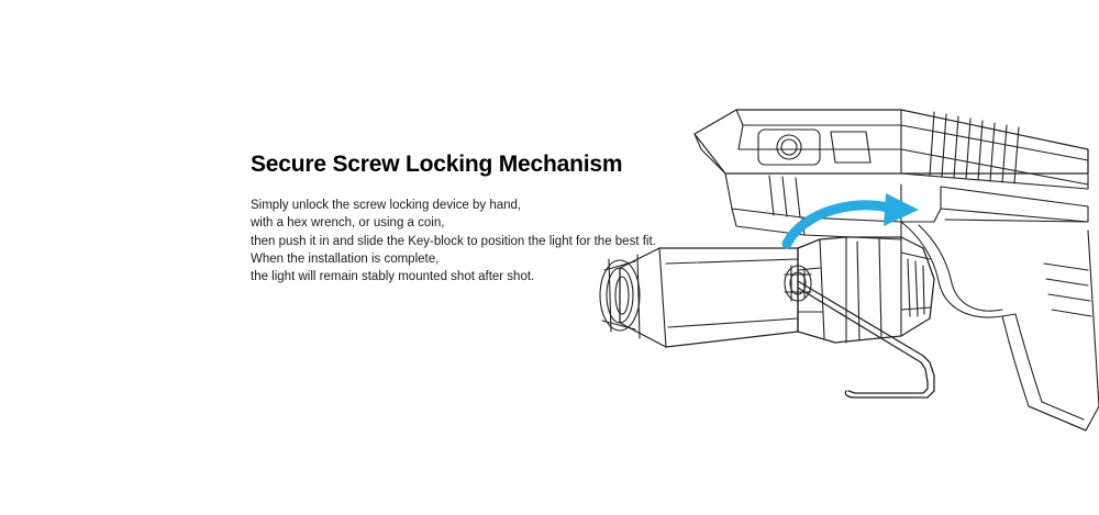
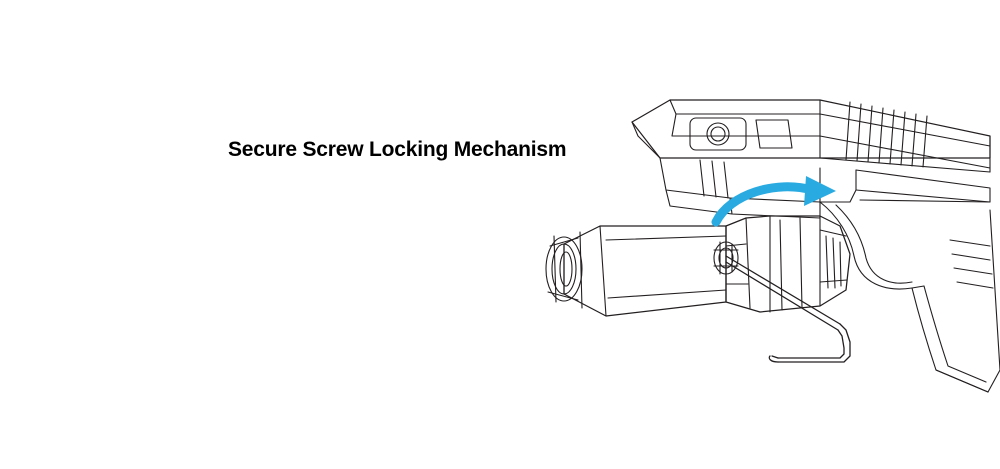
  Secure Screw Locking Mechanism
- Simply unlock the screw locking device by hand,
- with a hex wrench, or using a coin,
- then push it in and slide the Key-block to position the light for the best fit.
- When the installation is complete,
- the light will remain stably mounted shot after shot.
